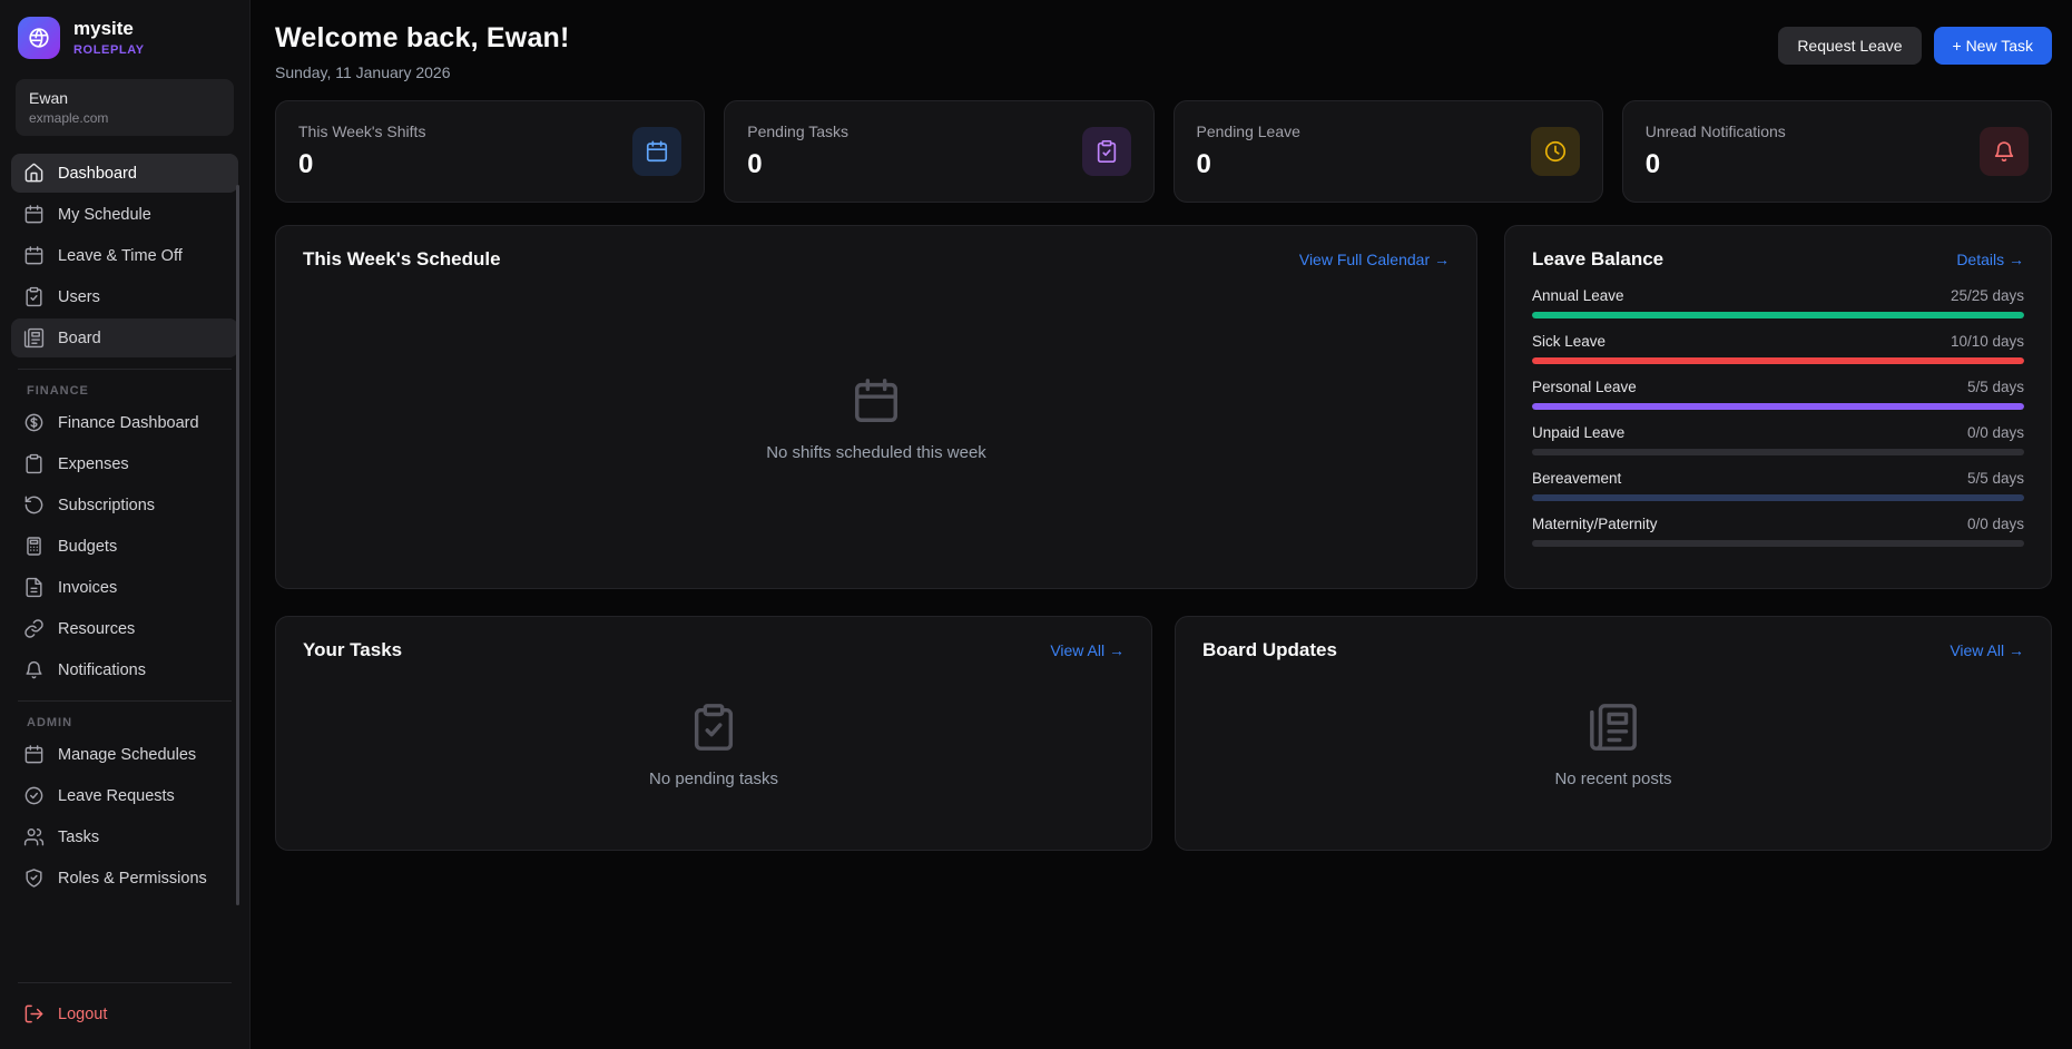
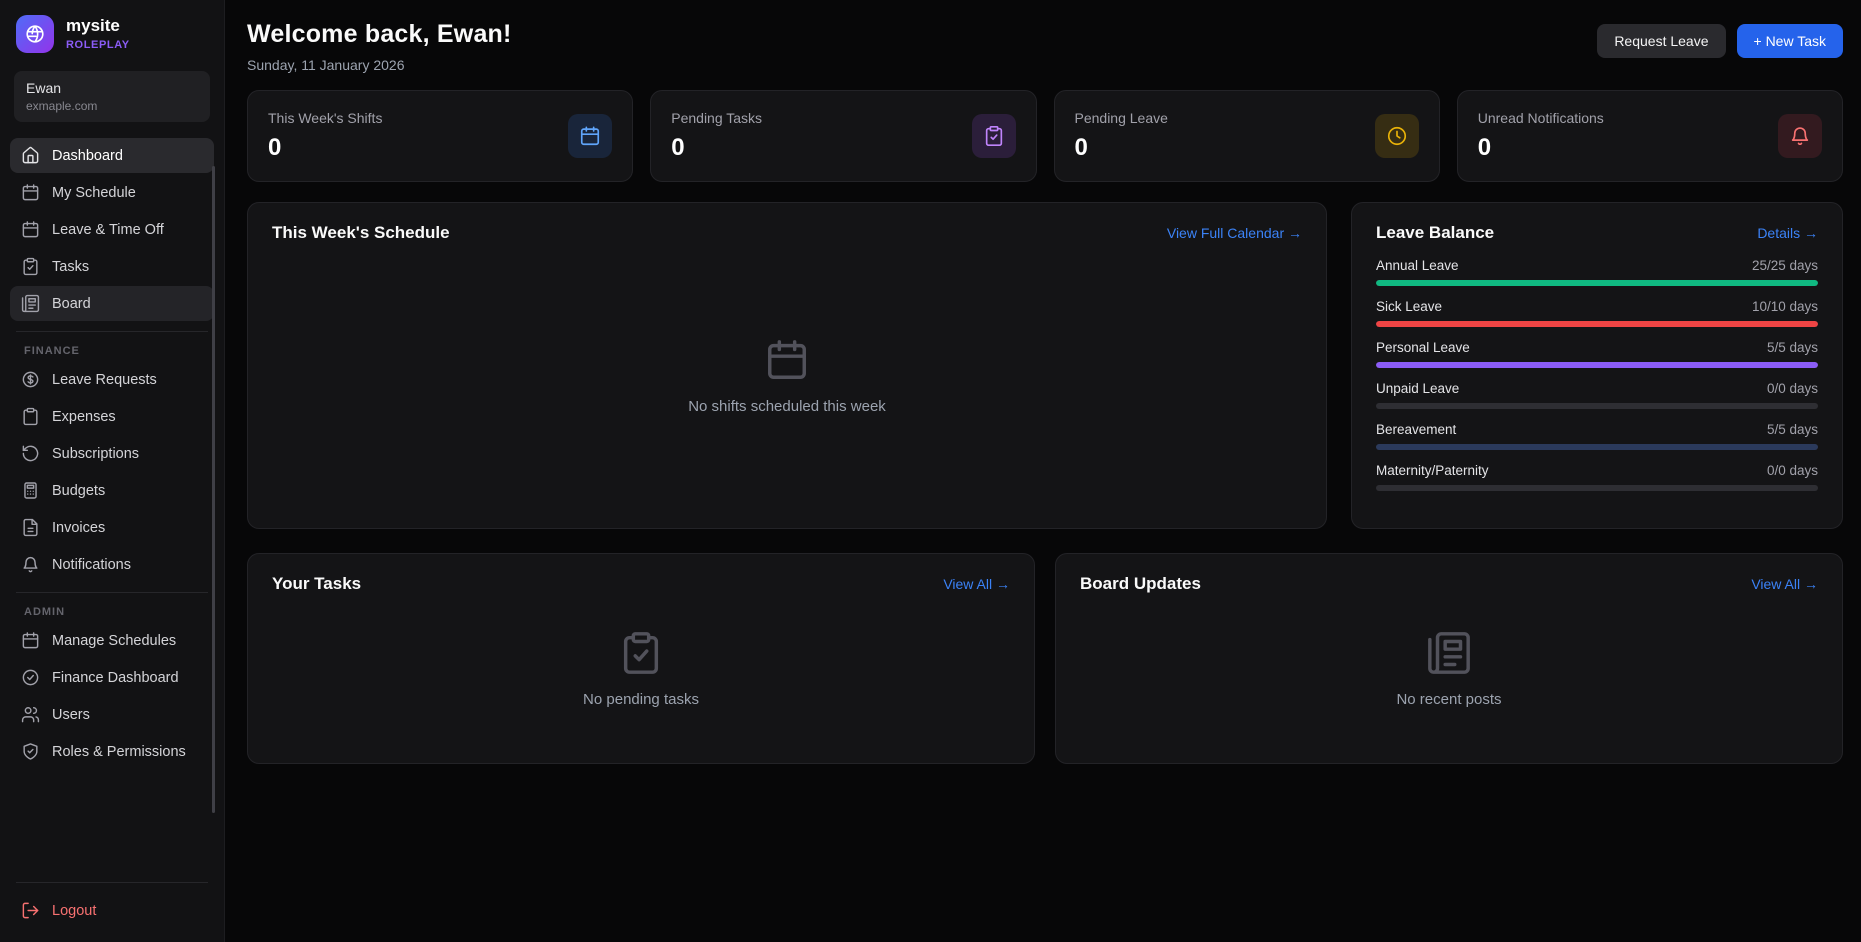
  mysite
  ROLEPLAY
  Ewan
  exmaple.com
  Dashboard
  My Schedule
  Leave & Time Off
- Users
+ Tasks
  Board
  FINANCE
- Finance Dashboard
+ Leave Requests
  Expenses
  Subscriptions
  Budgets
  Invoices
- Resources
  Notifications
  ADMIN
  Manage Schedules
- Leave Requests
+ Finance Dashboard
- Tasks
+ Users
  Roles & Permissions
  Logout
  Welcome back, Ewan!
  Sunday, 11 January 2026
  Request Leave
  + New Task
  This Week's Shifts
  0
  Pending Tasks
  0
  Pending Leave
  0
  Unread Notifications
  0
  This Week's Schedule
  View Full Calendar →
  No shifts scheduled this week
  Leave Balance
  Details →
  Annual Leave
  25/25 days
  Sick Leave
  10/10 days
  Personal Leave
  5/5 days
  Unpaid Leave
  0/0 days
  Bereavement
  5/5 days
  Maternity/Paternity
  0/0 days
  Your Tasks
  View All →
  No pending tasks
  Board Updates
  View All →
  No recent posts
